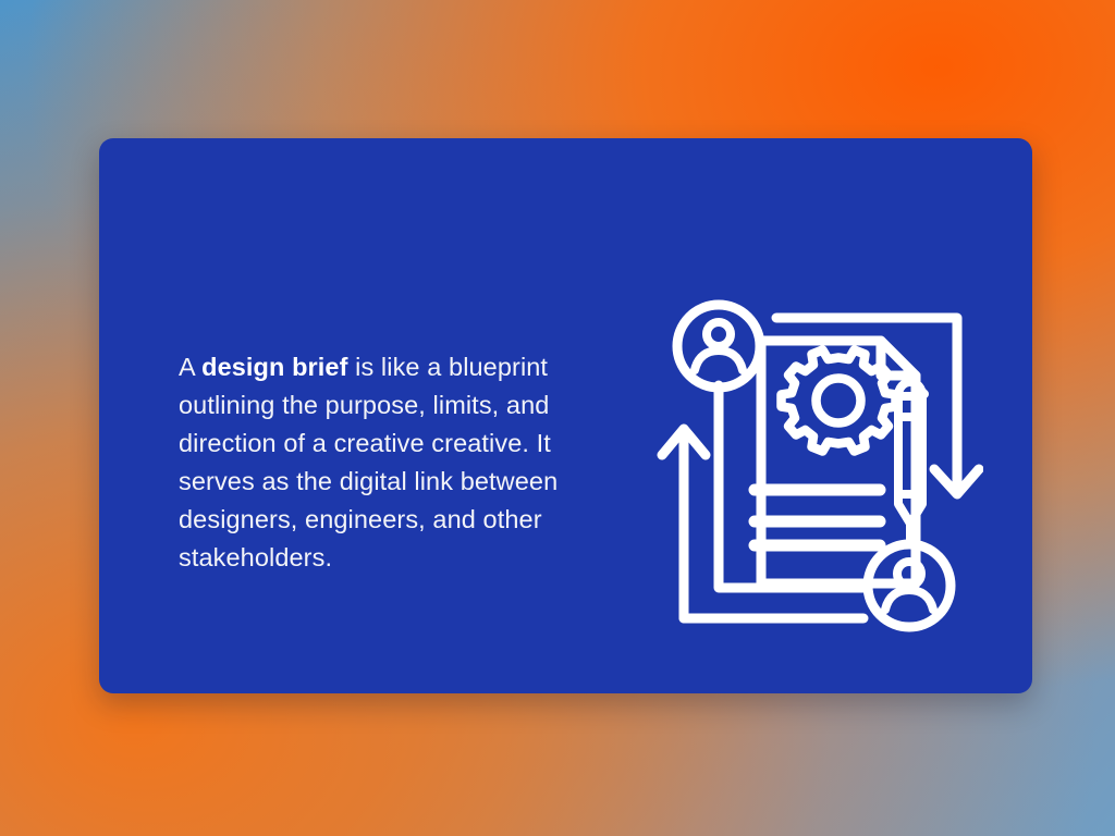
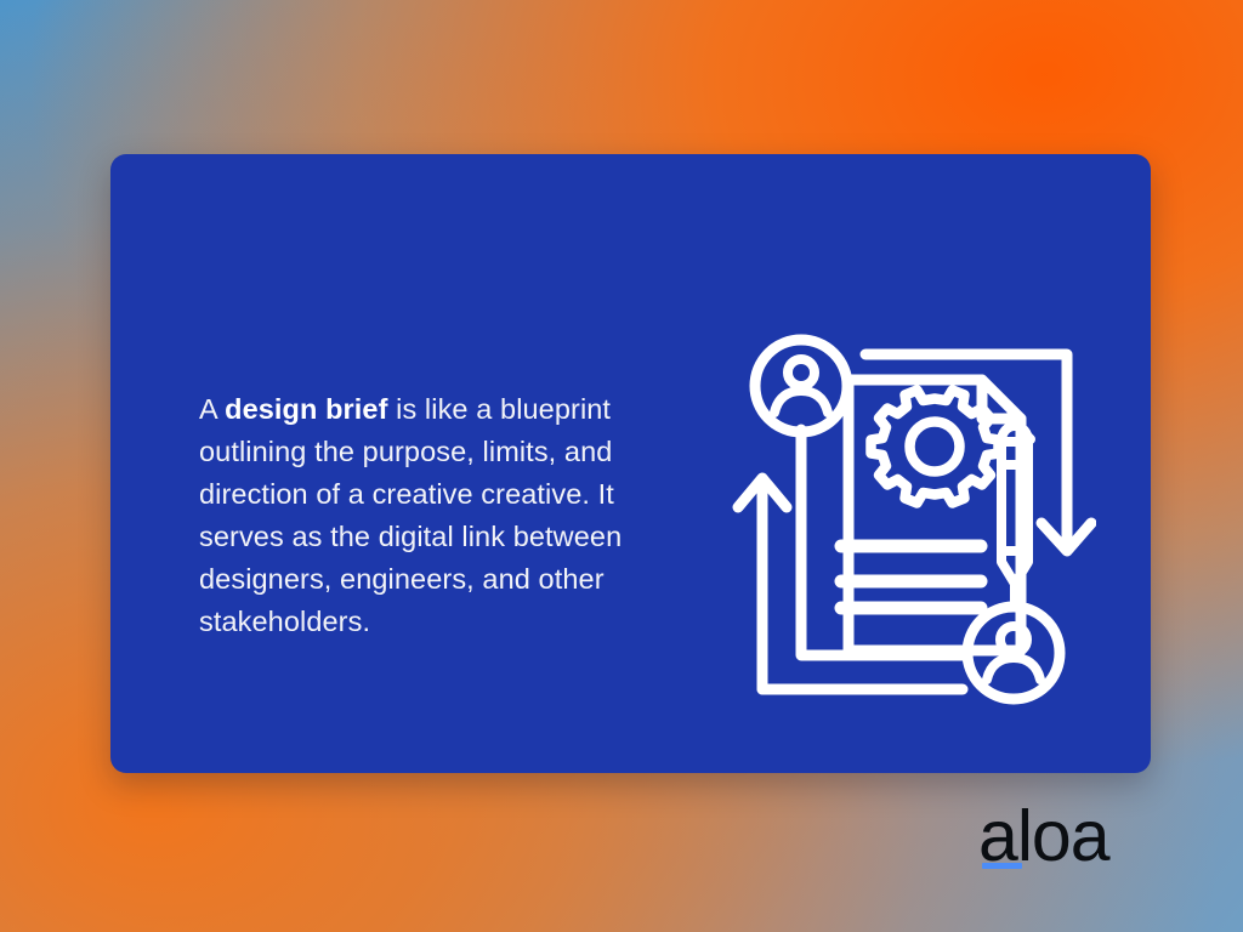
  A design brief is like a blueprint outlining the purpose, limits, and direction of a creative creative. It serves as the digital link between designers, engineers, and other stakeholders.
+ aloa
